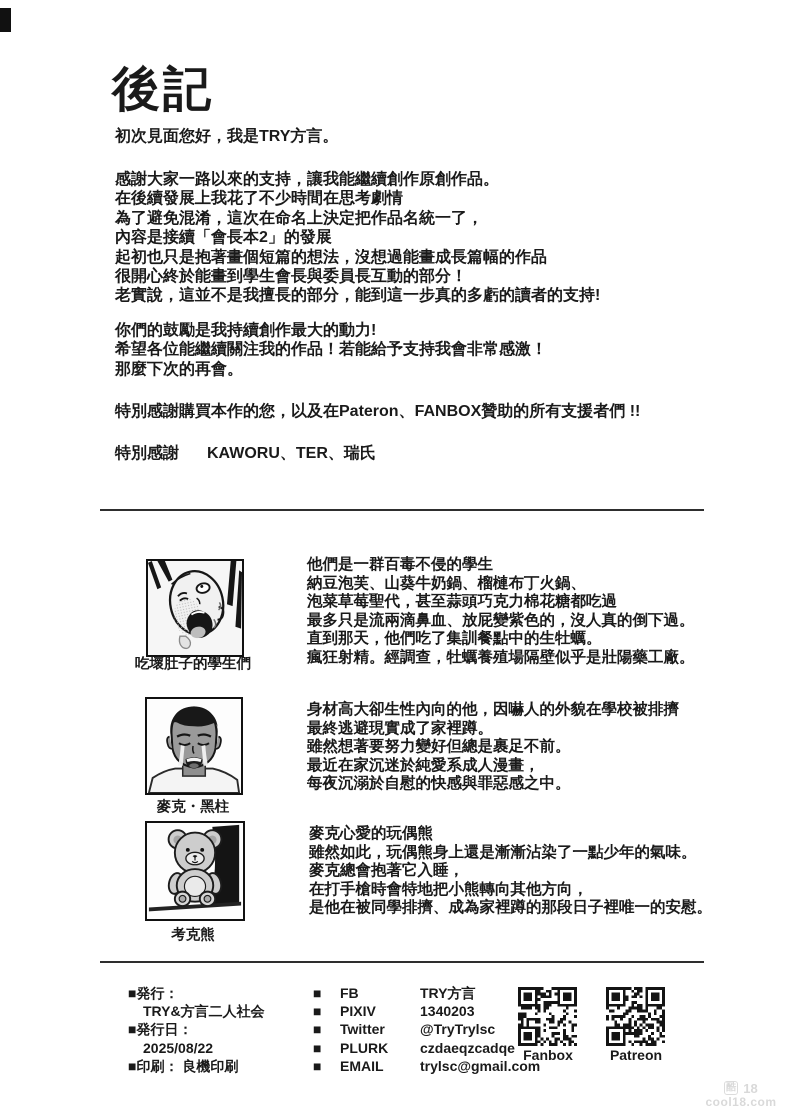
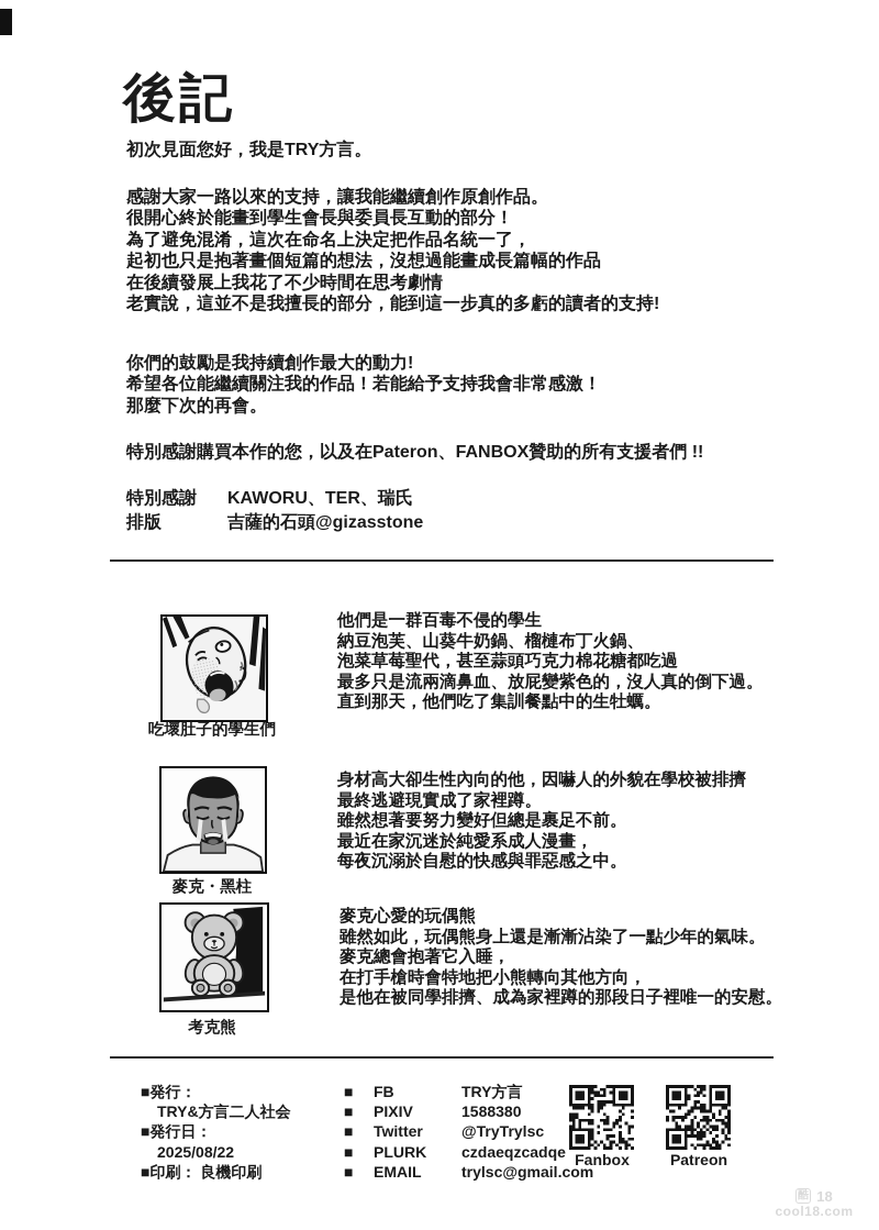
  後記
  初次見面您好，我是TRY方言。
  感謝大家一路以來的支持，讓我能繼續創作原創作品。
- 在後續發展上我花了不少時間在思考劇情
+ 很開心終於能畫到學生會長與委員長互動的部分！
  為了避免混淆，這次在命名上決定把作品名統一了，
- 內容是接續「會長本2」的發展
  起初也只是抱著畫個短篇的想法，沒想過能畫成長篇幅的作品
- 很開心終於能畫到學生會長與委員長互動的部分！
+ 在後續發展上我花了不少時間在思考劇情
  老實說，這並不是我擅長的部分，能到這一步真的多虧的讀者的支持!
  你們的鼓勵是我持續創作最大的動力!
  希望各位能繼續關注我的作品！若能給予支持我會非常感激！
  那麼下次的再會。
  特別感謝購買本作的您，以及在Pateron、FANBOX贊助的所有支援者們 !!
  特別感謝
  KAWORU、TER、瑞氏
+ 排版
+ 吉薩的石頭@gizasstone
  吃壞肚子的學生們
  他們是一群百毒不侵的學生
  納豆泡芙、山葵牛奶鍋、榴槤布丁火鍋、
  泡菜草莓聖代，甚至蒜頭巧克力棉花糖都吃過
  最多只是流兩滴鼻血、放屁變紫色的，沒人真的倒下過。
  直到那天，他們吃了集訓餐點中的生牡蠣。
- 瘋狂射精。經調查，牡蠣養殖場隔壁似乎是壯陽藥工廠。
  麥克・黑柱
  身材高大卻生性內向的他，因嚇人的外貌在學校被排擠
  最終逃避現實成了家裡蹲。
  雖然想著要努力變好但總是裹足不前。
  最近在家沉迷於純愛系成人漫畫，
  每夜沉溺於自慰的快感與罪惡感之中。
  考克熊
  麥克心愛的玩偶熊
  雖然如此，玩偶熊身上還是漸漸沾染了一點少年的氣味。
  麥克總會抱著它入睡，
  在打手槍時會特地把小熊轉向其他方向，
  是他在被同學排擠、成為家裡蹲的那段日子裡唯一的安慰。
  ■発行：
  TRY&方言二人社会
  ■発行日：
  2025/08/22
  ■印刷： 良機印刷
  ■
  FB
  TRY方言
  ■
  PIXIV
- 1340203
+ 1588380
  ■
  Twitter
  @TryTrylsc
  ■
  PLURK
  czdaeqzcadqe
  ■
  EMAIL
  trylsc@gmail.com
  Fanbox
  Patreon
  酷
  18
  cool18.com
